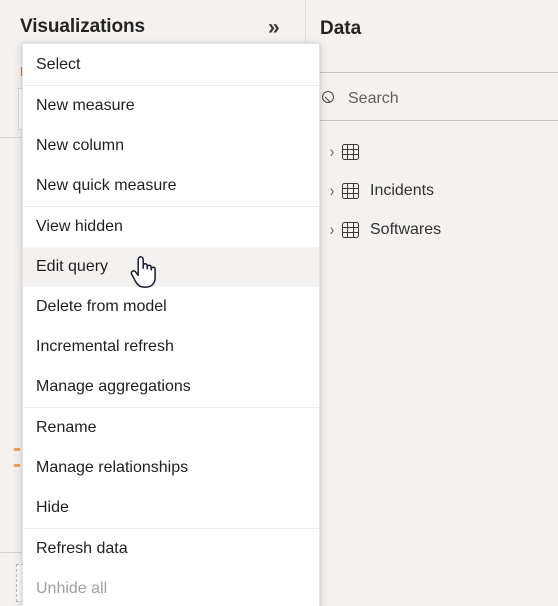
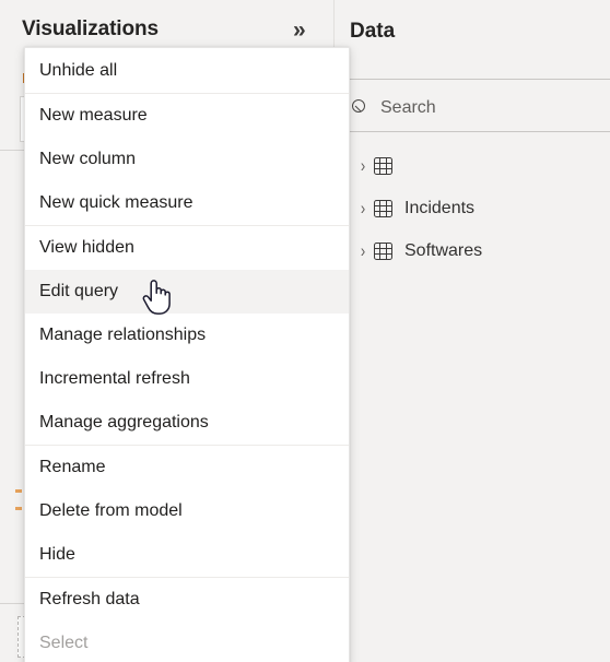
  Visualizations
  »
  Data
  Search
  ›
  ›
  Incidents
  ›
  Softwares
- Select
+ Unhide all
  New measure
  New column
  New quick measure
  View hidden
  Edit query
- Delete from model
+ Manage relationships
  Incremental refresh
  Manage aggregations
  Rename
- Manage relationships
+ Delete from model
  Hide
  Refresh data
- Unhide all
+ Select
